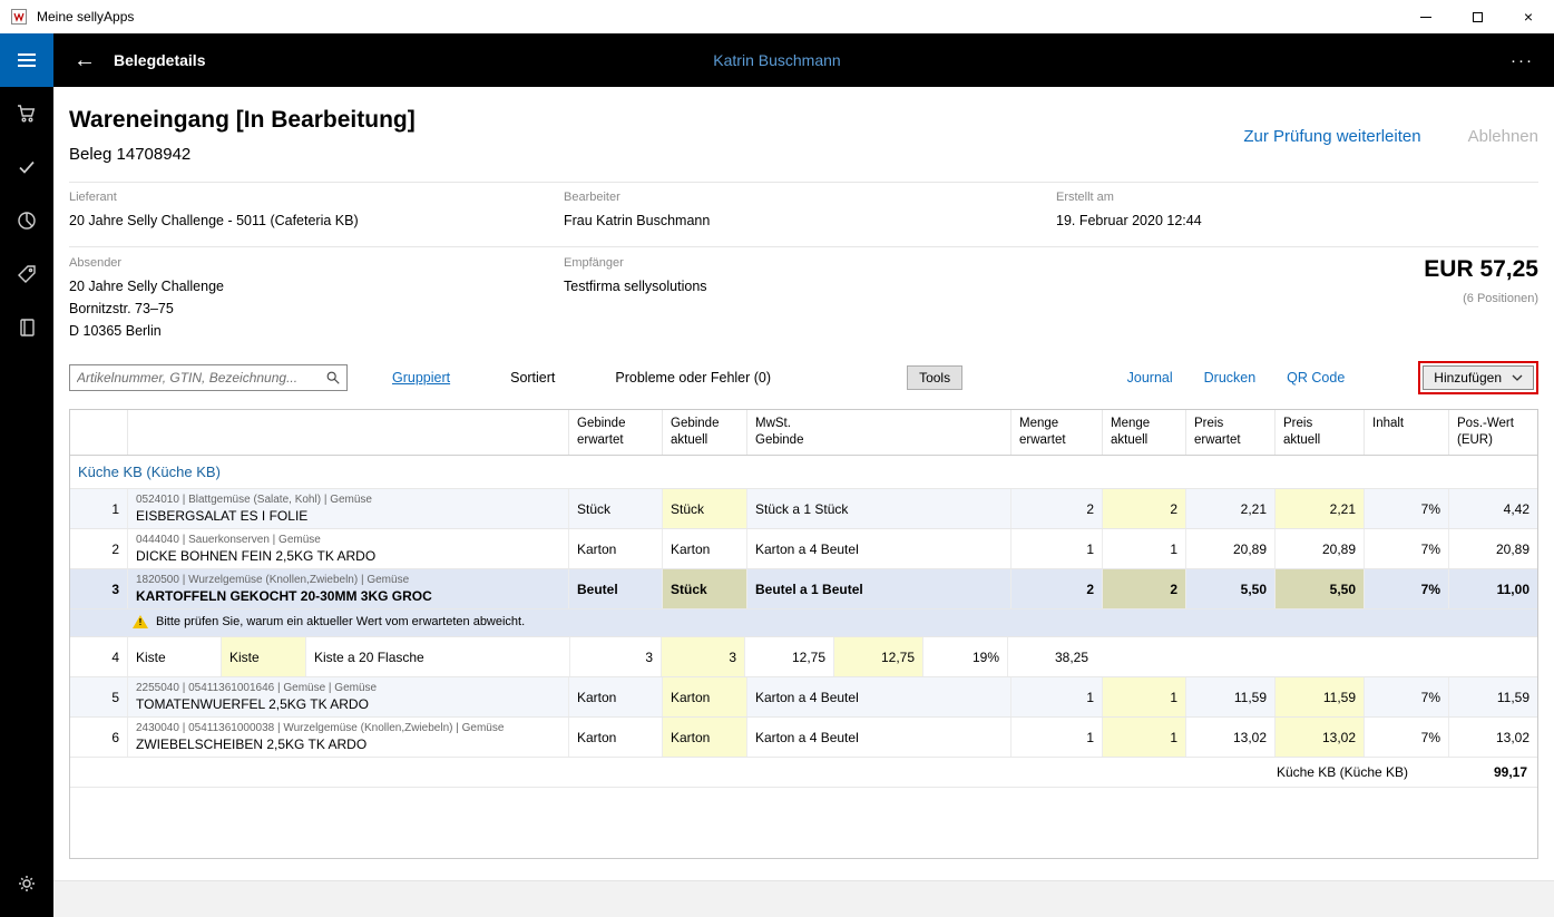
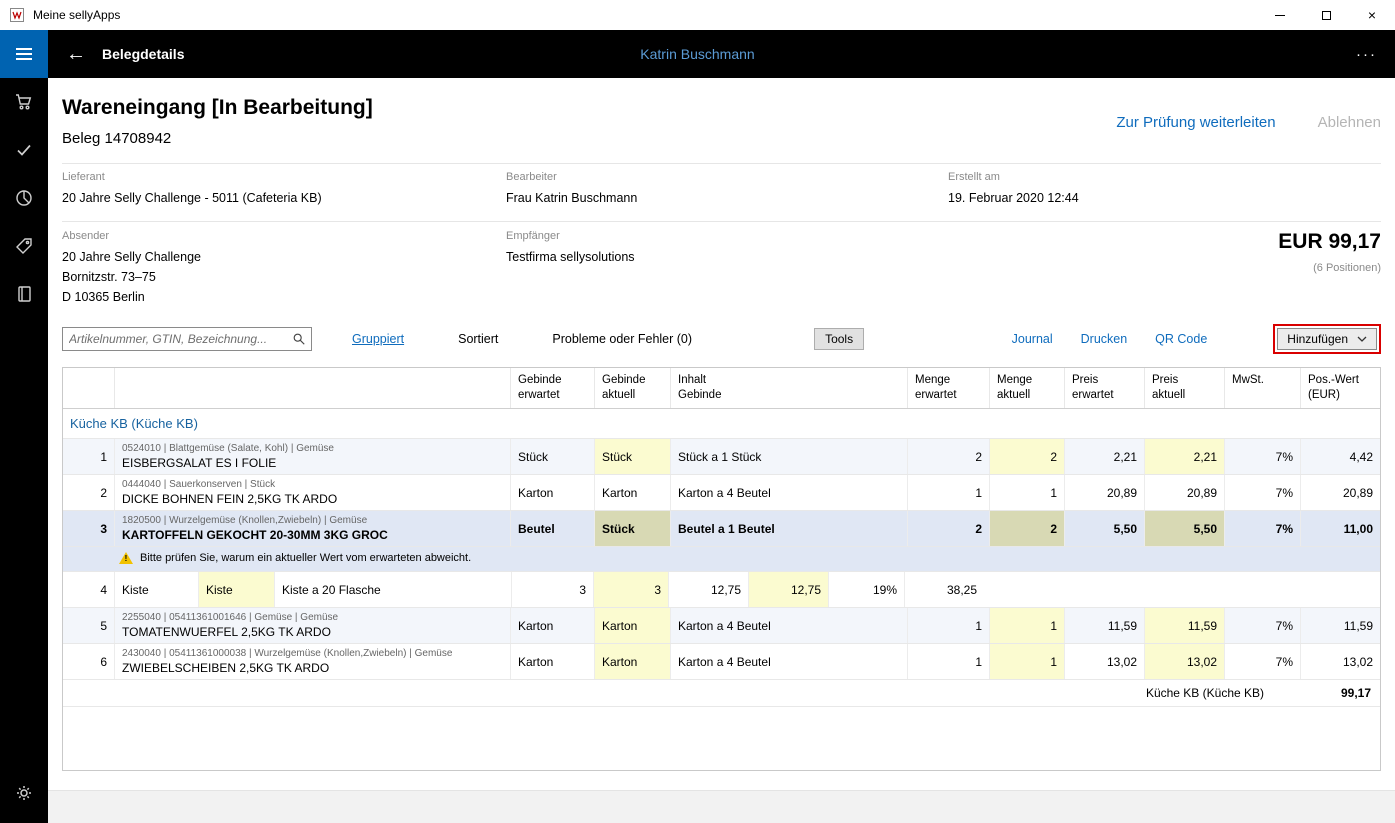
  Meine sellyApps
  ×
  ←
  Belegdetails
  Katrin Buschmann
  ···
  Wareneingang [In Bearbeitung]
  Beleg 14708942
  Zur Prüfung weiterleiten
  Ablehnen
  Lieferant
  20 Jahre Selly Challenge - 5011 (Cafeteria KB)
  Bearbeiter
  Frau Katrin Buschmann
  Erstellt am
  19. Februar 2020 12:44
  Absender
  20 Jahre Selly Challenge
  Bornitzstr. 73–75
  D 10365 Berlin
  Empfänger
  Testfirma sellysolutions
- EUR 57,25
+ EUR 99,17
  (6 Positionen)
  Artikelnummer, GTIN, Bezeichnung...
  Gruppiert
  Sortiert
  Probleme oder Fehler (0)
  Tools
  Journal
  Drucken
  QR Code
  Hinzufügen
  Gebinde
  erwartet
  Gebinde
  aktuell
- MwSt.
+ Inhalt
  Gebinde
  Menge
  erwartet
  Menge
  aktuell
  Preis
  erwartet
  Preis
  aktuell
- Inhalt
+ MwSt.
  Pos.-Wert
  (EUR)
  Küche KB (Küche KB)
  1
  0524010 | Blattgemüse (Salate, Kohl) | Gemüse
  EISBERGSALAT ES I FOLIE
  Stück
  Stück
  Stück a 1 Stück
  2
  2
  2,21
  2,21
  7%
  4,42
  2
- 0444040 | Sauerkonserven | Gemüse
+ 0444040 | Sauerkonserven | Stück
  DICKE BOHNEN FEIN 2,5KG TK ARDO
  Karton
  Karton
  Karton a 4 Beutel
  1
  1
  20,89
  20,89
  7%
  20,89
  3
  1820500 | Wurzelgemüse (Knollen,Zwiebeln) | Gemüse
  KARTOFFELN GEKOCHT 20-30MM 3KG GROC
  Beutel
  Stück
  Beutel a 1 Beutel
  2
  2
  5,50
  5,50
  7%
  11,00
  !
  Bitte prüfen Sie, warum ein aktueller Wert vom erwarteten abweicht.
  4
  Kiste
  Kiste
  Kiste a 20 Flasche
  3
  3
  12,75
  12,75
  19%
  38,25
  5
  2255040 | 05411361001646 | Gemüse | Gemüse
  TOMATENWUERFEL 2,5KG TK ARDO
  Karton
  Karton
  Karton a 4 Beutel
  1
  1
  11,59
  11,59
  7%
  11,59
  6
  2430040 | 05411361000038 | Wurzelgemüse (Knollen,Zwiebeln) | Gemüse
  ZWIEBELSCHEIBEN 2,5KG TK ARDO
  Karton
  Karton
  Karton a 4 Beutel
  1
  1
  13,02
  13,02
  7%
  13,02
  Küche KB (Küche KB)
  99,17
